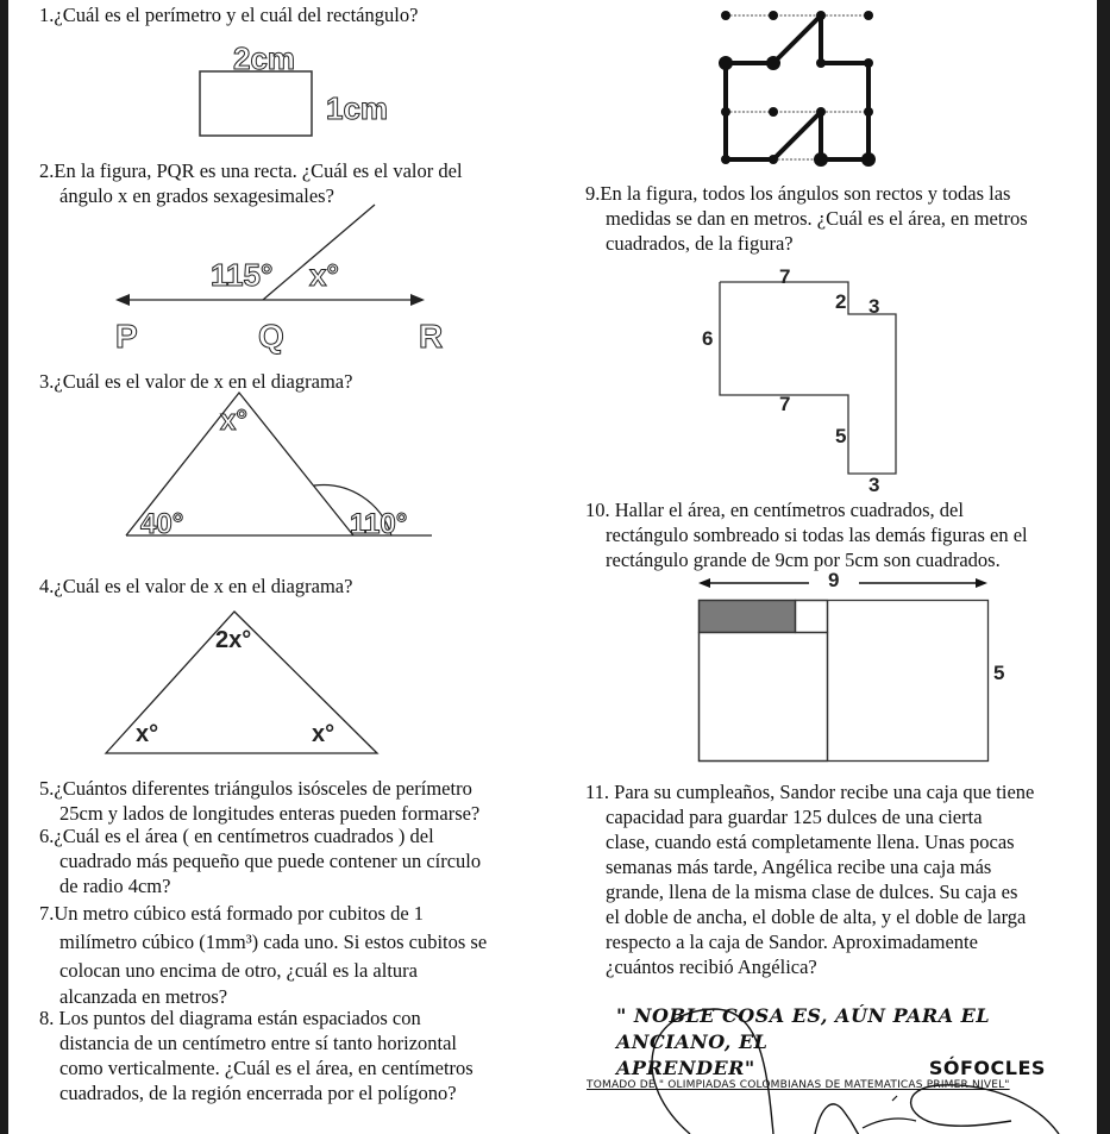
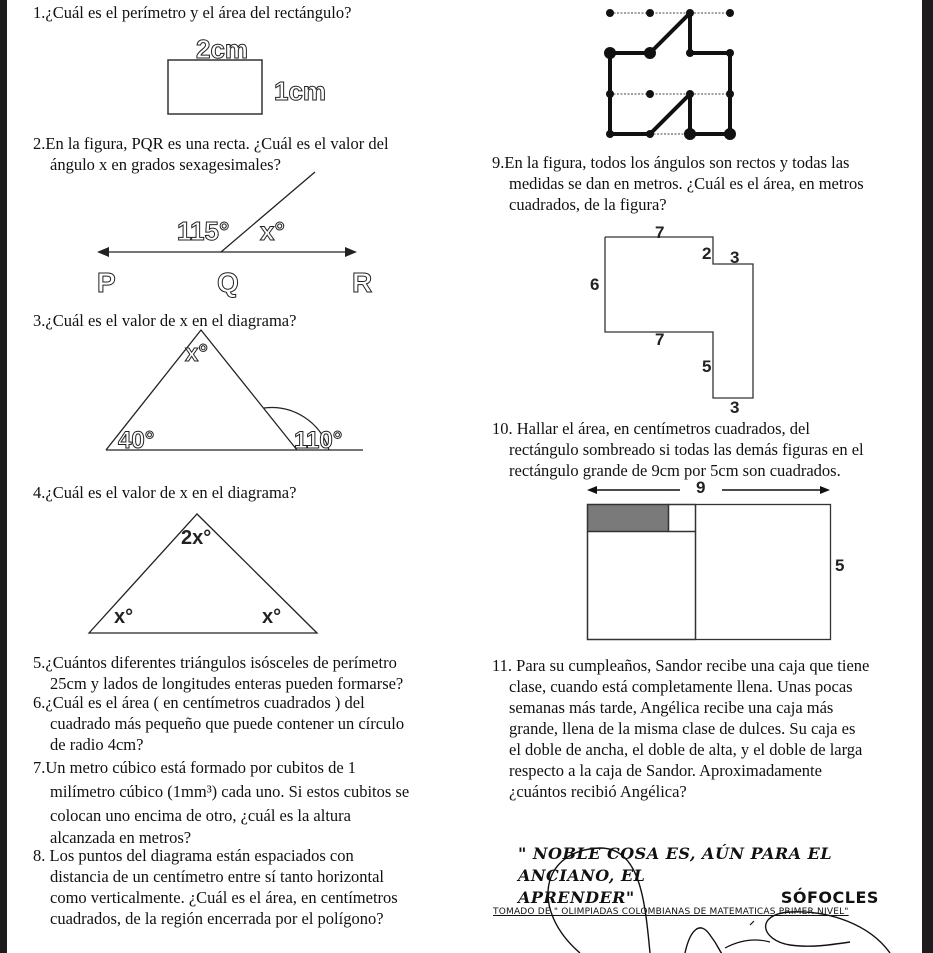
- 1.¿Cuál es el perímetro y el cuál del rectángulo?
+ 1.¿Cuál es el perímetro y el área del rectángulo?
  2cm
  1cm
  2.En la figura, PQR es una recta. ¿Cuál es el valor del
  ángulo x en grados sexagesimales?
  115°
  x°
  P
  Q
  R
  3.¿Cuál es el valor de x en el diagrama?
  x°
  40°
  110°
  4.¿Cuál es el valor de x en el diagrama?
  2x°
  x°
  x°
  5.¿Cuántos diferentes triángulos isósceles de perímetro
  25cm y lados de longitudes enteras pueden formarse?
  6.¿Cuál es el área ( en centímetros cuadrados ) del
  cuadrado más pequeño que puede contener un círculo
  de radio 4cm?
  7.Un metro cúbico está formado por cubitos de 1
  milímetro cúbico (1mm³) cada uno. Si estos cubitos se
  colocan uno encima de otro, ¿cuál es la altura
  alcanzada en metros?
  8. Los puntos del diagrama están espaciados con
  distancia de un centímetro entre sí tanto horizontal
  como verticalmente. ¿Cuál es el área, en centímetros
  cuadrados, de la región encerrada por el polígono?
  9.En la figura, todos los ángulos son rectos y todas las
  medidas se dan en metros. ¿Cuál es el área, en metros
  cuadrados, de la figura?
  7
  2
  3
  6
  7
  5
  3
  10. Hallar el área, en centímetros cuadrados, del
  rectángulo sombreado si todas las demás figuras en el
  rectángulo grande de 9cm por 5cm son cuadrados.
  9
  5
  11. Para su cumpleaños, Sandor recibe una caja que tiene
- capacidad para guardar 125 dulces de una cierta
  clase, cuando está completamente llena. Unas pocas
  semanas más tarde, Angélica recibe una caja más
  grande, llena de la misma clase de dulces. Su caja es
  el doble de ancha, el doble de alta, y el doble de larga
  respecto a la caja de Sandor. Aproximadamente
  ¿cuántos recibió Angélica?
  " NOBLE COSA ES, AÚN PARA EL ANCIANO, EL
  APRENDER" SÓFOCLES
  TOMADO DE " OLIMPIADAS COLOMBIANAS DE MATEMATICAS P NIVEL"
